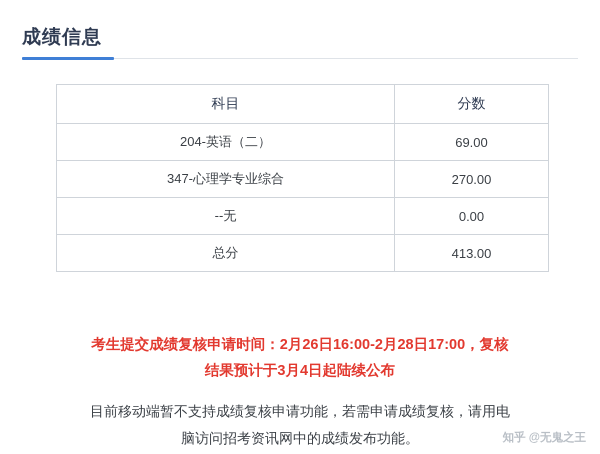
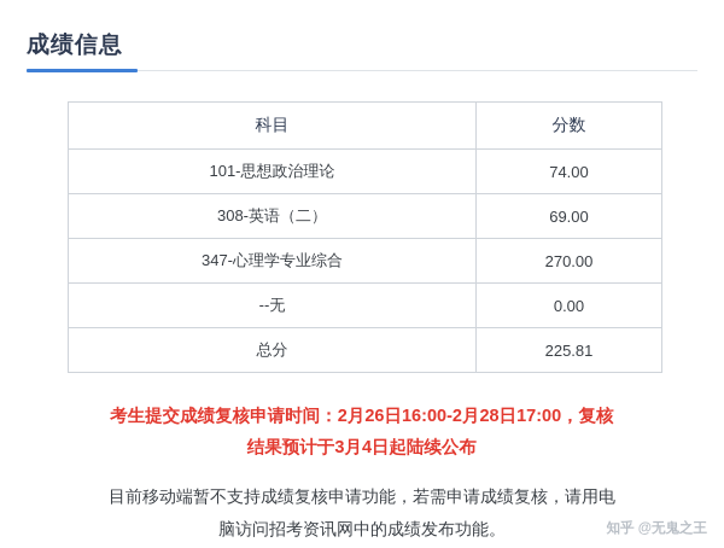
  成绩信息
  科目	分数
+ 101-思想政治理论	74.00
- 204-英语（二）	69.00
+ 308-英语（二）	69.00
  347-心理学专业综合	270.00
  --无	0.00
- 总分	413.00
+ 总分	225.81
  考生提交成绩复核申请时间：2月26日16:00-2月28日17:00，复核
  结果预计于3月4日起陆续公布
  目前移动端暂不支持成绩复核申请功能，若需申请成绩复核，请用电
  脑访问招考资讯网中的成绩发布功能。
  知乎 @无鬼之王
